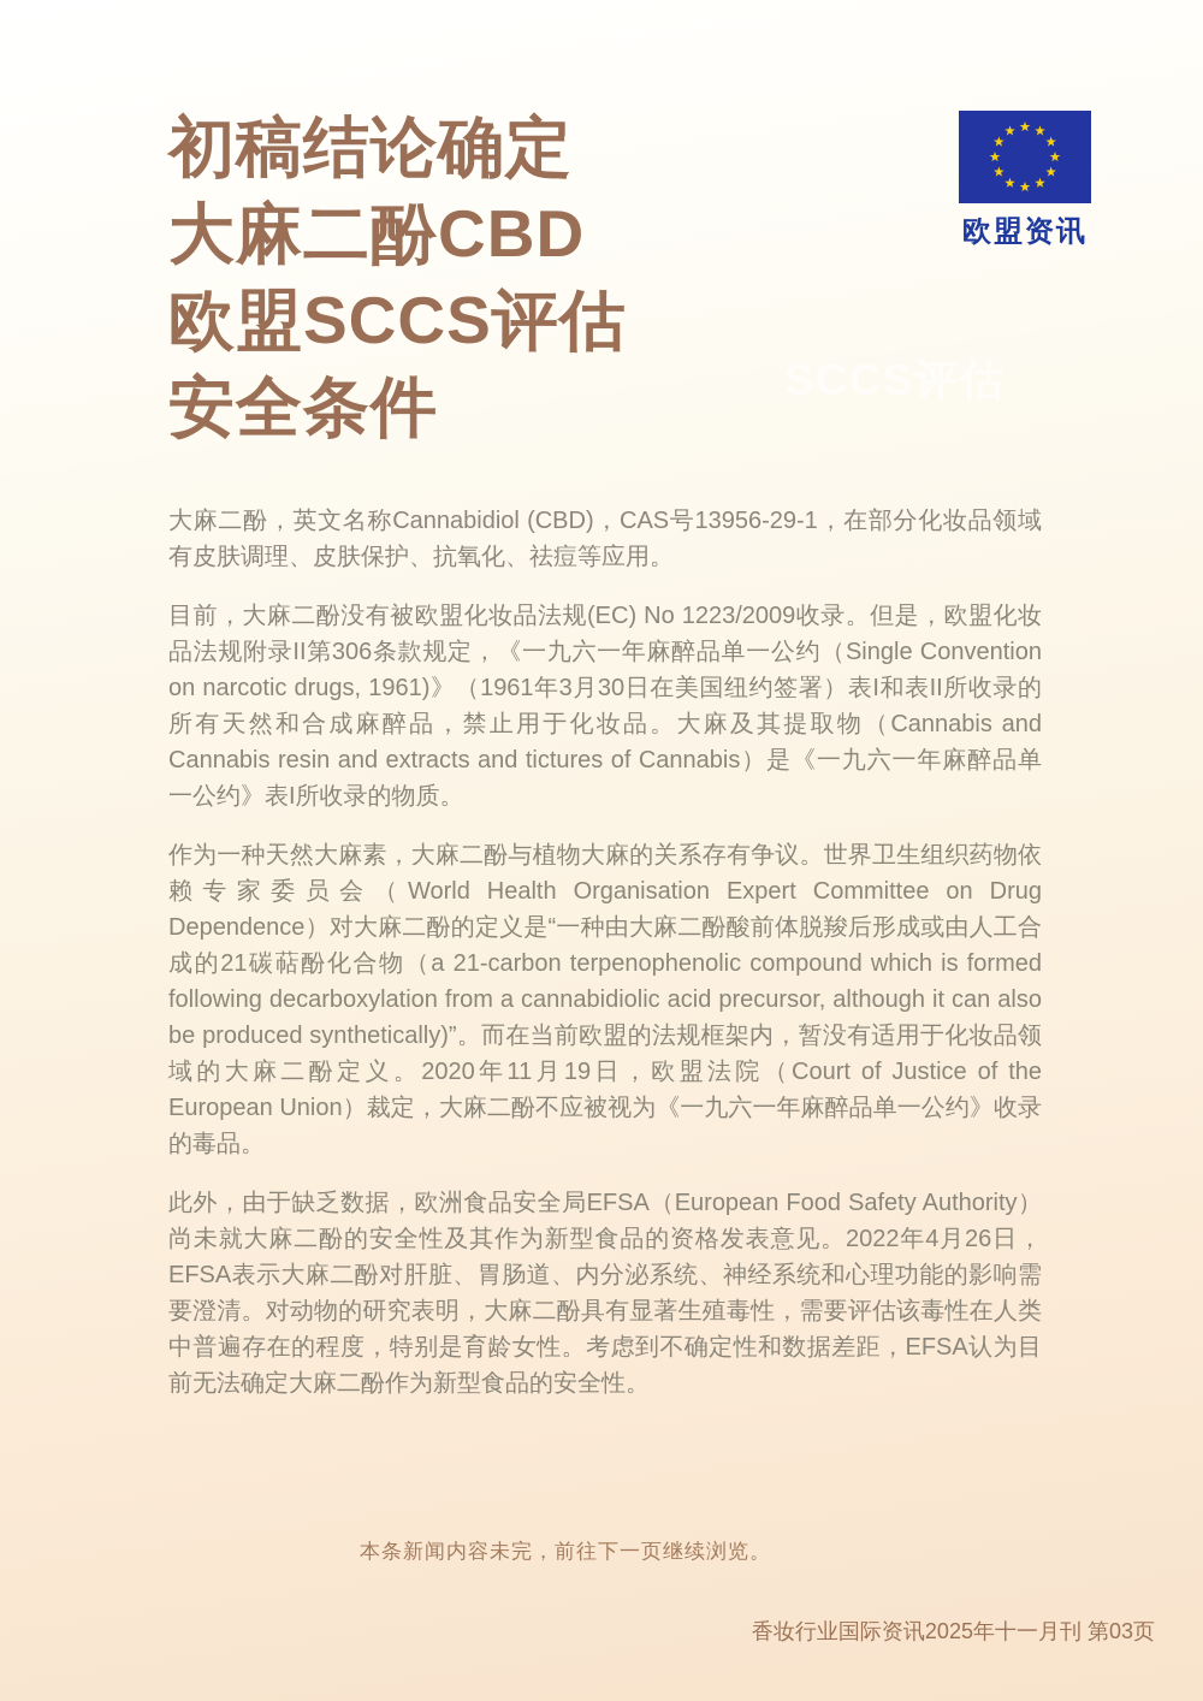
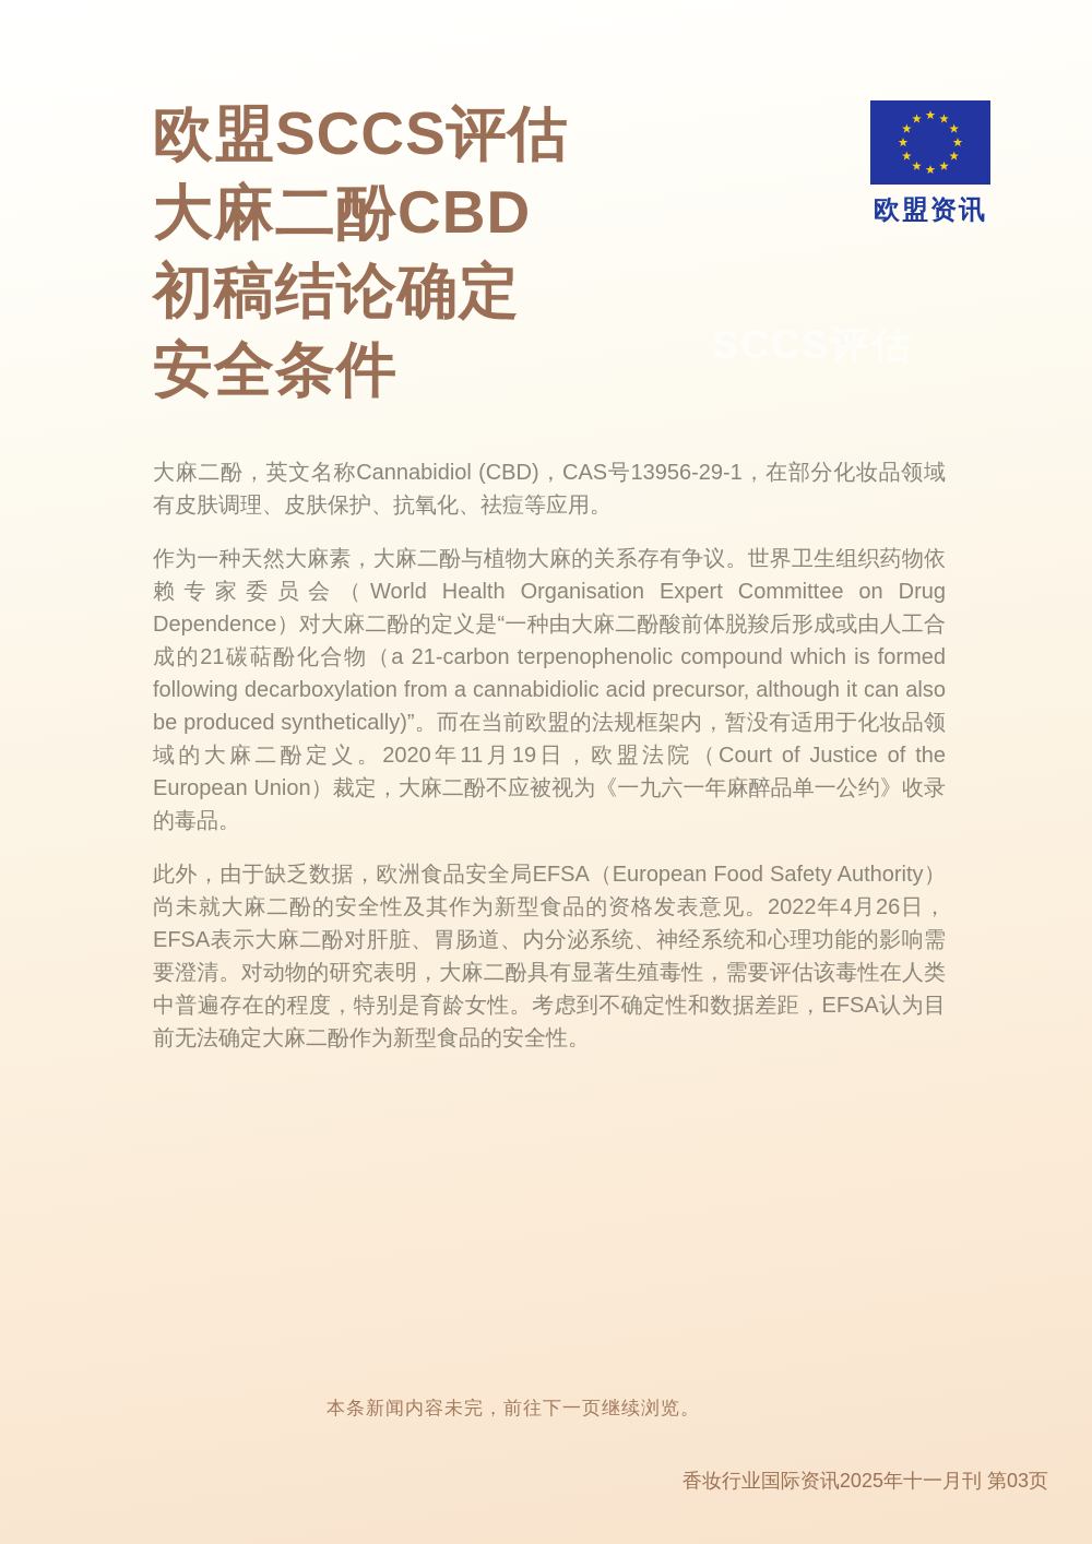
- 初稿结论确定
+ 欧盟SCCS评估
  大麻二酚CBD
- 欧盟SCCS评估
+ 初稿结论确定
  安全条件
  欧盟资讯
  大麻二酚，英文名称Cannabidiol (CBD)，CAS号13956-29-1，在部分化妆品领域有皮肤调理、皮肤保护、抗氧化、祛痘等应用。
- 目前，大麻二酚没有被欧盟化妆品法规(EC) No 1223/2009收录。但是，欧盟化妆品法规附录II第306条款规定，《一九六一年麻醉品单一公约（Single Convention on narcotic drugs, 1961)》（1961年3月30日在美国纽约签署）表I和表II所收录的所有天然和合成麻醉品，禁止用于化妆品。大麻及其提取物（Cannabis and Cannabis resin and extracts and tictures of Cannabis）是《一九六一年麻醉品单一公约》表I所收录的物质。
  作为一种天然大麻素，大麻二酚与植物大麻的关系存有争议。世界卫生组织药物依赖专家委员会（World Health Organisation Expert Committee on Drug Dependence）对大麻二酚的定义是“一种由大麻二酚酸前体脱羧后形成或由人工合成的21碳萜酚化合物（a 21-carbon terpenophenolic compound which is formed following decarboxylation from a cannabidiolic acid precursor, although it can also be produced synthetically)”。而在当前欧盟的法规框架内，暂没有适用于化妆品领域的大麻二酚定义。2020年11月19日，欧盟法院（Court of Justice of the European Union）裁定，大麻二酚不应被视为《一九六一年麻醉品单一公约》收录的毒品。
  此外，由于缺乏数据，欧洲食品安全局EFSA（European Food Safety Authority）尚未就大麻二酚的安全性及其作为新型食品的资格发表意见。2022年4月26日，EFSA表示大麻二酚对肝脏、胃肠道、内分泌系统、神经系统和心理功能的影响需要澄清。对动物的研究表明，大麻二酚具有显著生殖毒性，需要评估该毒性在人类中普遍存在的程度，特别是育龄女性。考虑到不确定性和数据差距，EFSA认为目前无法确定大麻二酚作为新型食品的安全性。
  本条新闻内容未完，前往下一页继续浏览。
  香妆行业国际资讯2025年十一月刊 第03页
